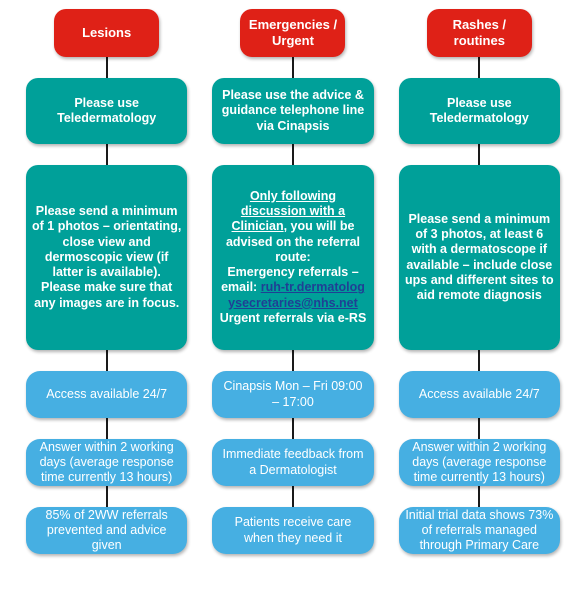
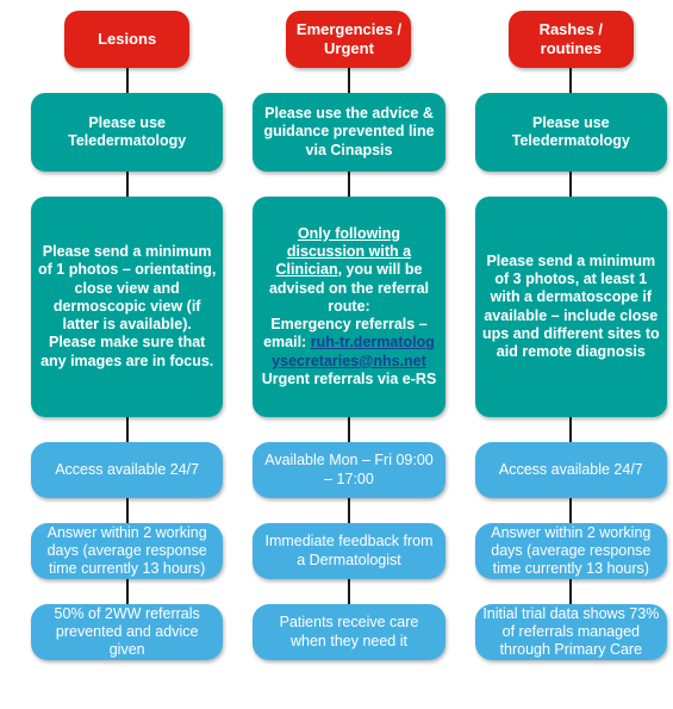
  Lesions
  Please use Teledermatology
  Please send a minimum of 1 photos – orientating, close view and dermoscopic view (if latter is available). Please make sure that any images are in focus.
  Access available 24/7
  Answer within 2 working days (average response time currently 13 hours)
- 85% of 2WW referrals prevented and advice given
+ 50% of 2WW referrals prevented and advice given
  Emergencies / Urgent
- Please use the advice & guidance telephone line via Cinapsis
+ Please use the advice & guidance prevented line via Cinapsis
  Only following discussion with a Clinician, you will be advised on the referral route:
  Emergency referrals – email: ruh-tr.dermatologysecretaries@nhs.net
  Urgent referrals via e-RS
- Cinapsis Mon – Fri 09:00 – 17:00
+ Available Mon – Fri 09:00 – 17:00
  Immediate feedback from a Dermatologist
  Patients receive care when they need it
  Rashes / routines
  Please use Teledermatology
- Please send a minimum of 3 photos, at least 6 with a dermatoscope if available – include close ups and different sites to aid remote diagnosis
+ Please send a minimum of 3 photos, at least 1 with a dermatoscope if available – include close ups and different sites to aid remote diagnosis
  Access available 24/7
  Answer within 2 working days (average response time currently 13 hours)
  Initial trial data shows 73% of referrals managed through Primary Care
